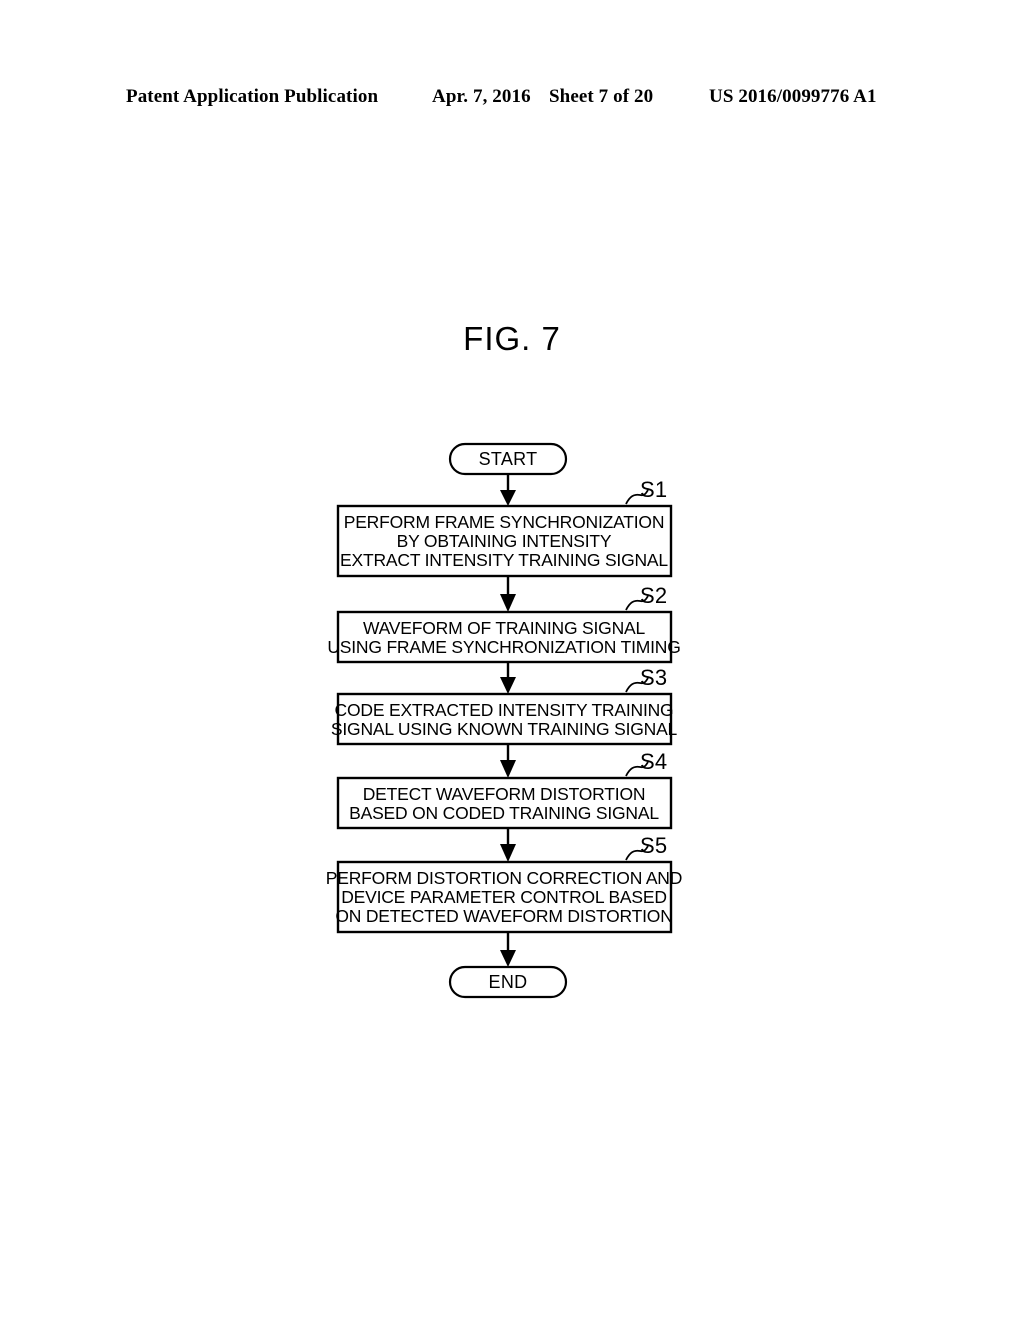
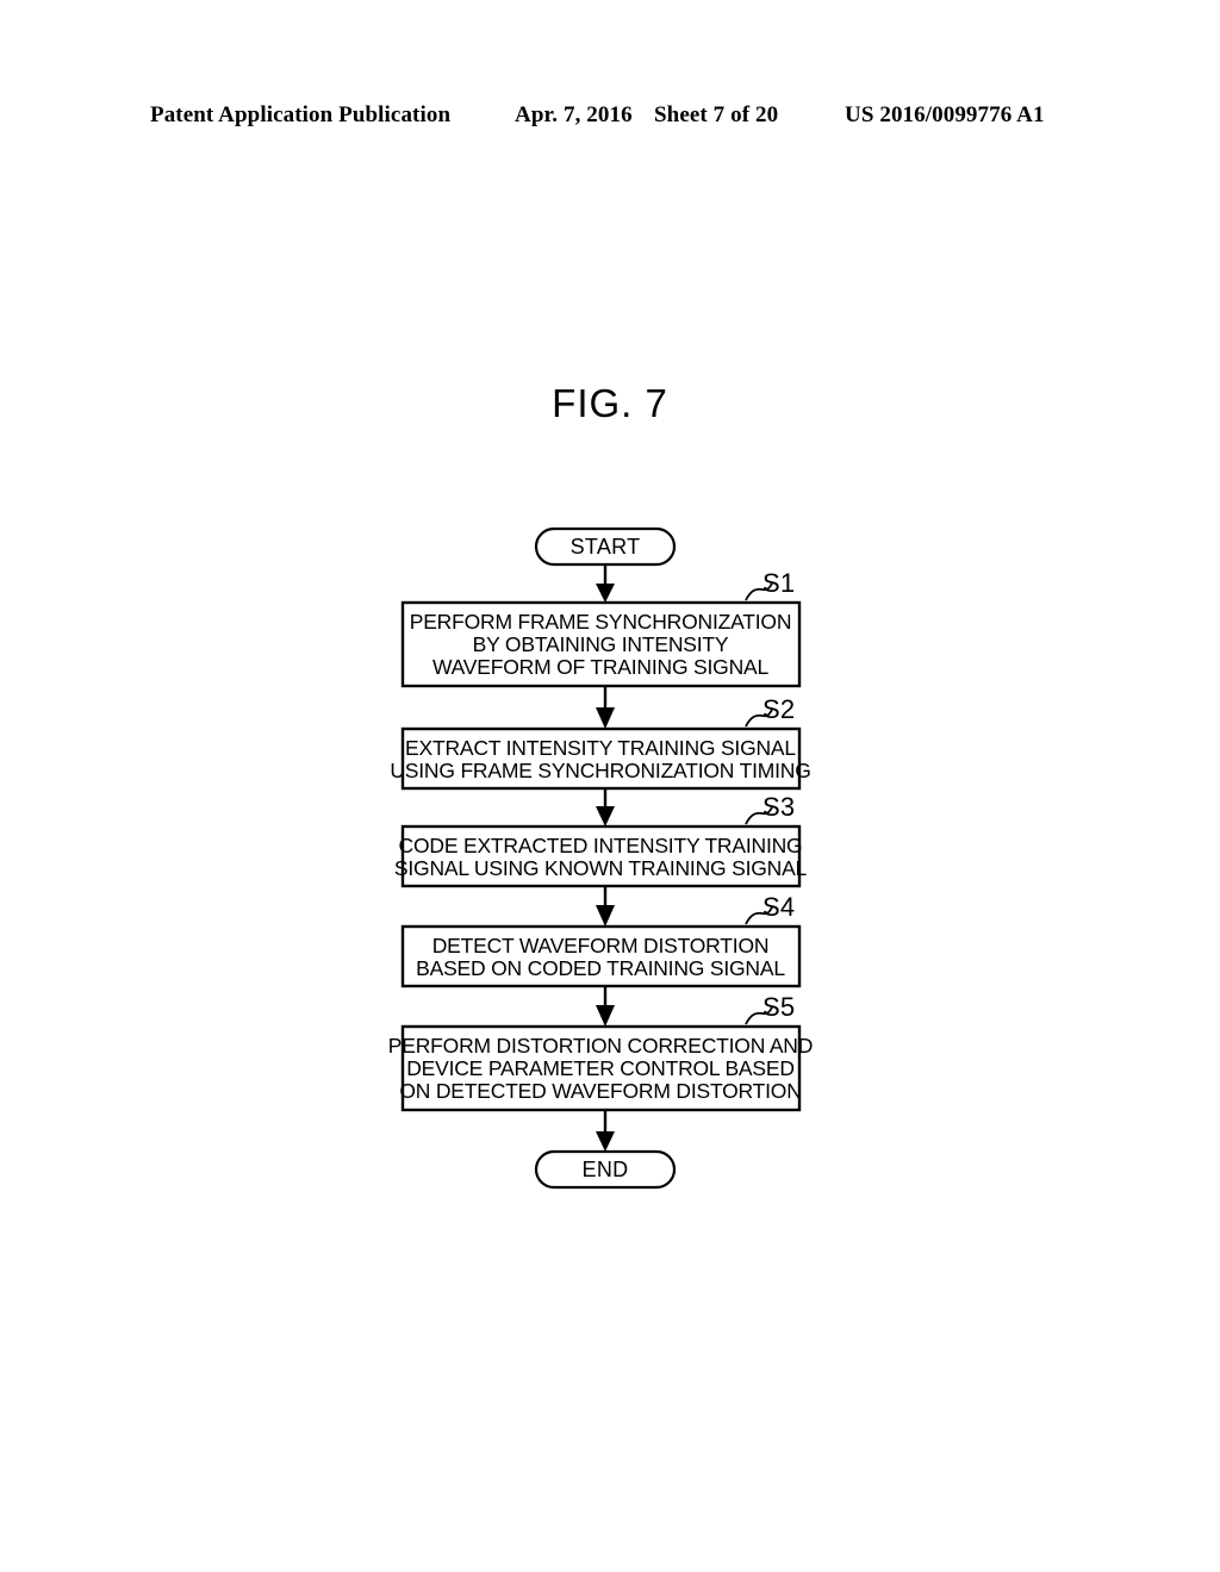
  Patent Application Publication
  Apr. 7, 2016
  Sheet 7 of 20
  US 2016/0099776 A1
  FIG. 7
  START
  PERFORM FRAME SYNCHRONIZATION
  BY OBTAINING INTENSITY
- EXTRACT INTENSITY TRAINING SIGNAL
+ WAVEFORM OF TRAINING SIGNAL
  S1
- WAVEFORM OF TRAINING SIGNAL
+ EXTRACT INTENSITY TRAINING SIGNAL
  USING FRAME SYNCHRONIZATION TIMING
  S2
  CODE EXTRACTED INTENSITY TRAINING
  SIGNAL USING KNOWN TRAINING SIGNAL
  S3
  DETECT WAVEFORM DISTORTION
  BASED ON CODED TRAINING SIGNAL
  S4
  PERFORM DISTORTION CORRECTION AND
  DEVICE PARAMETER CONTROL BASED
  ON DETECTED WAVEFORM DISTORTION
  S5
  END
